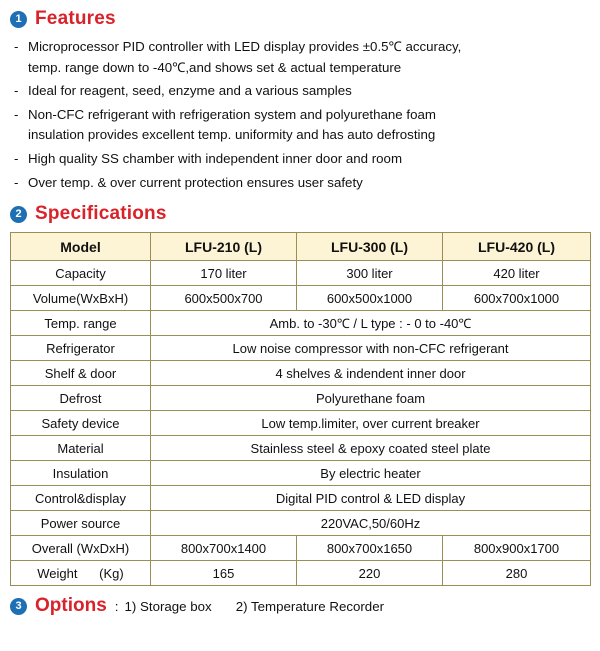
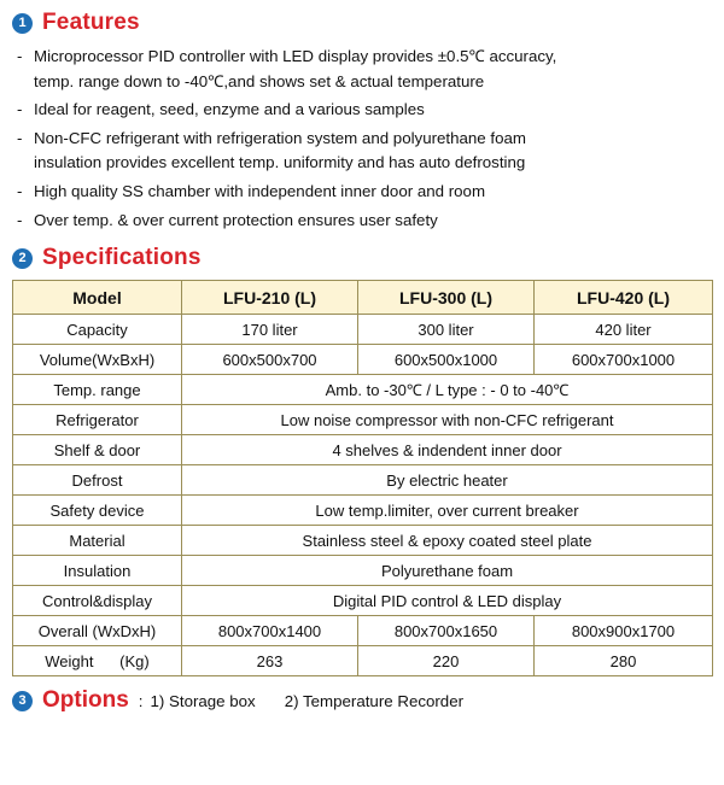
  1
  Features
  -
  Microprocessor PID controller with LED display provides ±0.5℃ accuracy,
  temp. range down to -40℃,and shows set & actual temperature
  -
  Ideal for reagent, seed, enzyme and a various samples
  -
  Non-CFC refrigerant with refrigeration system and polyurethane foam
  insulation provides excellent temp. uniformity and has auto defrosting
  -
  High quality SS chamber with independent inner door and room
  -
  Over temp. & over current protection ensures user safety
  2
  Specifications
  Model	LFU-210 (L)	LFU-300 (L)	LFU-420 (L)
  Capacity	170 liter	300 liter	420 liter
  Volume(WxBxH)	600x500x700	600x500x1000	600x700x1000
  Temp. range	Amb. to -30℃ / L type : - 0 to -40℃
  Refrigerator	Low noise compressor with non-CFC refrigerant
  Shelf & door	4 shelves & indendent inner door
- Defrost	Polyurethane foam
+ Defrost	By electric heater
  Safety device	Low temp.limiter, over current breaker
  Material	Stainless steel & epoxy coated steel plate
- Insulation	By electric heater
+ Insulation	Polyurethane foam
  Control&display	Digital PID control & LED display
- Power source	220VAC,50/60Hz
  Overall (WxDxH)	800x700x1400	800x700x1650	800x900x1700
- Weight (Kg)	165	220	280
+ Weight (Kg)	263	220	280
  3
  Options
  :
  1) Storage box
  2) Temperature Recorder
